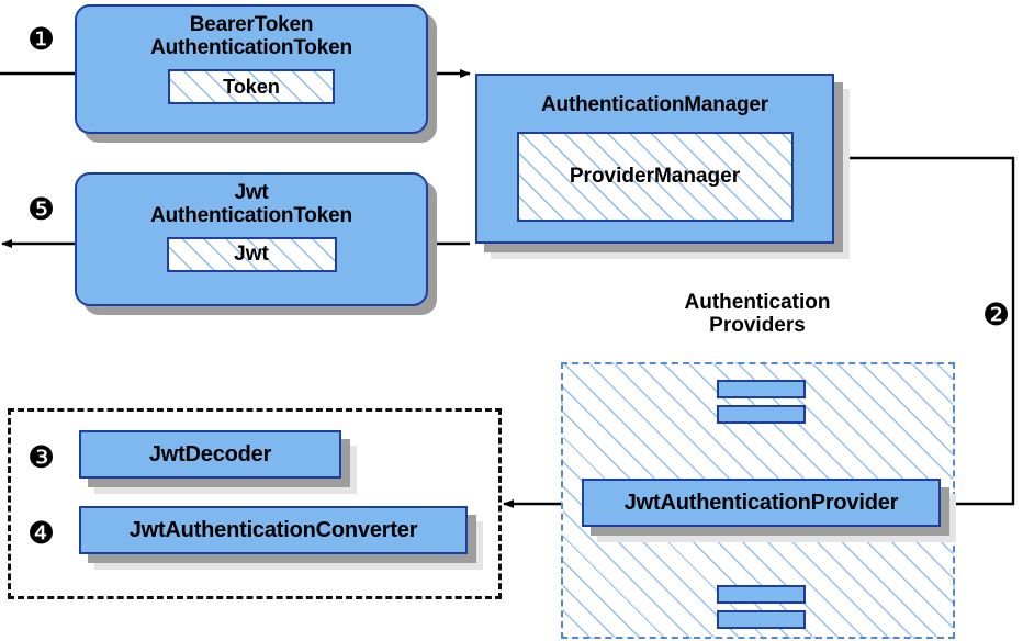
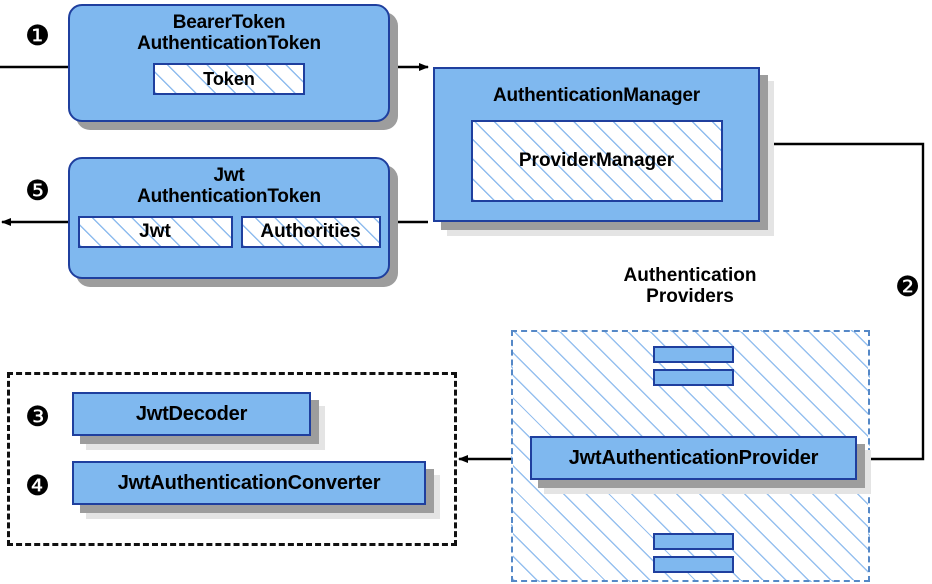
  ❶
  ❷
  ❸
  ❹
  ❺
  Authentication
  Providers
  BearerToken
  AuthenticationToken
  Token
  AuthenticationManager
  ProviderManager
  Jwt
  AuthenticationToken
  Jwt
+ Authorities
  JwtAuthenticationProvider
  JwtDecoder
  JwtAuthenticationConverter
